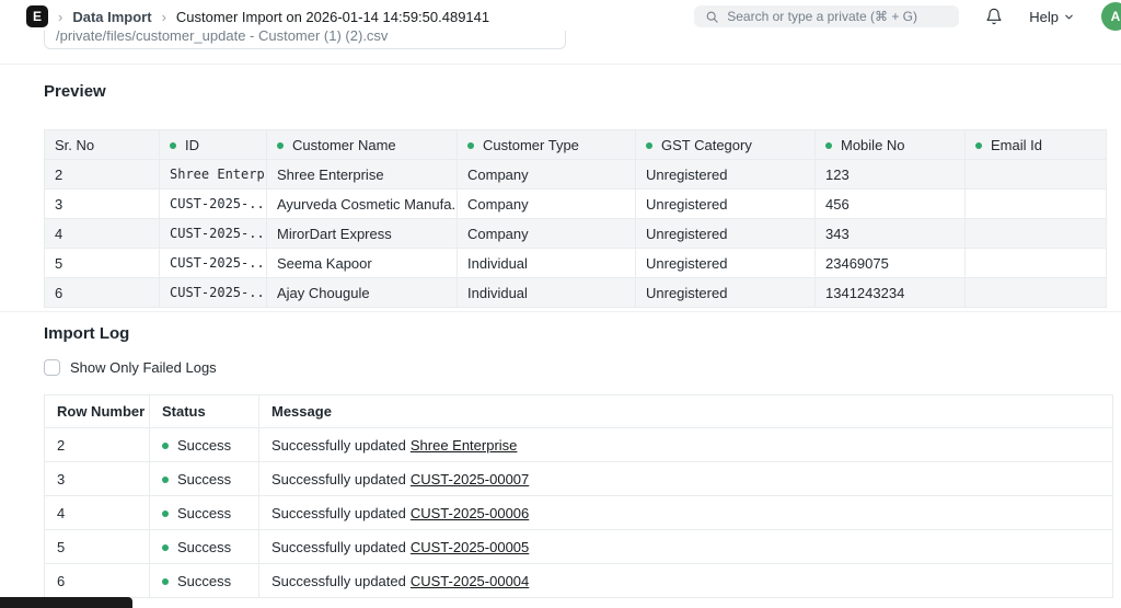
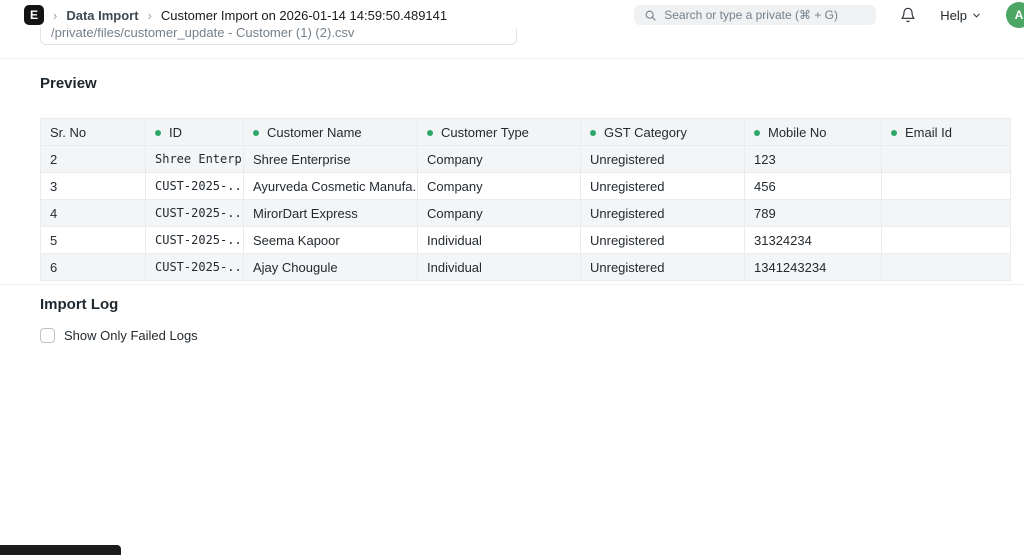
  E
  ›
  Data Import
  ›
  Customer Import on 2026-01-14 14:59:50.489141
  Search or type a private (⌘ + G)
  Help
  A
  /private/files/customer_update - Customer (1) (2).csv
  Preview
  Sr. No	ID	Customer Name	Customer Type	GST Category	Mobile No	Email Id
  2	Shree Enterp	Shree Enterprise	Company	Unregistered	123
  3	CUST-2025-..	Ayurveda Cosmetic Manufa.	Company	Unregistered	456
- 4	CUST-2025-..	MirorDart Express	Company	Unregistered	343
+ 4	CUST-2025-..	MirorDart Express	Company	Unregistered	789
- 5	CUST-2025-..	Seema Kapoor	Individual	Unregistered	23469075
+ 5	CUST-2025-..	Seema Kapoor	Individual	Unregistered	31324234
  6	CUST-2025-..	Ajay Chougule	Individual	Unregistered	1341243234
  Import Log
  Show Only Failed Logs
- Row Number	Status	Message
- 2	Success	Successfully updated Shree Enterprise
- 3	Success	Successfully updated CUST-2025-00007
- 4	Success	Successfully updated CUST-2025-00006
- 5	Success	Successfully updated CUST-2025-00005
- 6	Success	Successfully updated CUST-2025-00004
